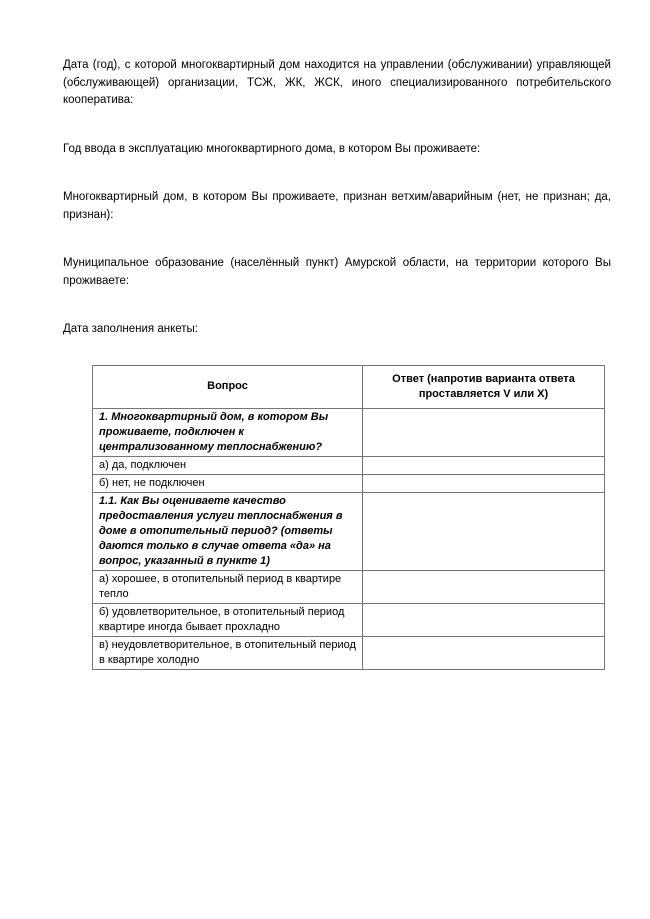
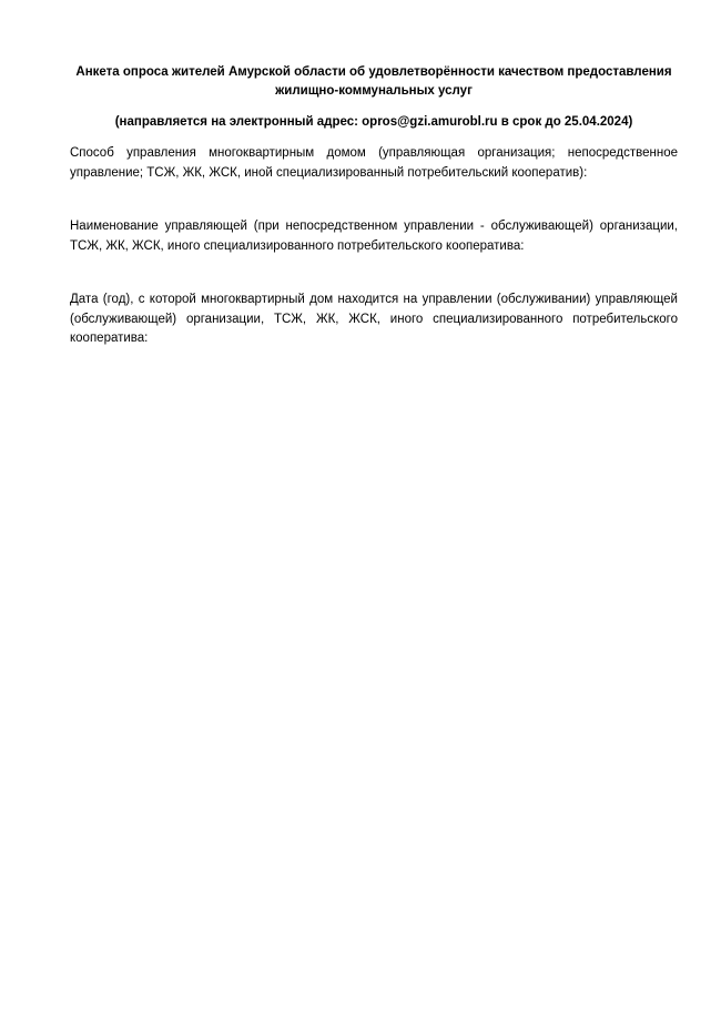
+ Анкета опроса жителей Амурской области об удовлетворённости качеством предоставления жилищно-коммунальных услуг
+ (направляется на электронный адрес: opros@gzi.amurobl.ru в срок до 25.04.2024)
+ Способ управления многоквартирным домом (управляющая организация; непосредственное управление; ТСЖ, ЖК, ЖСК, иной специализированный потребительский кооператив):
+ Наименование управляющей (при непосредственном управлении - обслуживающей) организации, ТСЖ, ЖК, ЖСК, иного специализированного потребительского кооператива:
  Дата (год), с которой многоквартирный дом находится на управлении (обслуживании) управляющей (обслуживающей) организации, ТСЖ, ЖК, ЖСК, иного специализированного потребительского кооператива:
- Год ввода в эксплуатацию многоквартирного дома, в котором Вы проживаете:
- Многоквартирный дом, в котором Вы проживаете, признан ветхим/аварийным (нет, не признан; да, признан):
- Муниципальное образование (населённый пункт) Амурской области, на территории которого Вы проживаете:
- Дата заполнения анкеты:
- Вопрос	Ответ (напротив варианта ответа проставляется V или X)
- 1. Многоквартирный дом, в котором Вы проживаете, подключен к централизованному теплоснабжению?
- а) да, подключен
- б) нет, не подключен
- 1.1. Как Вы оцениваете качество предоставления услуги теплоснабжения в доме в отопительный период? (ответы даются только в случае ответа «да» на вопрос, указанный в пункте 1)
- а) хорошее, в отопительный период в квартире тепло
- б) удовлетворительное, в отопительный период квартире иногда бывает прохладно
- в) неудовлетворительное, в отопительный период в квартире холодно
